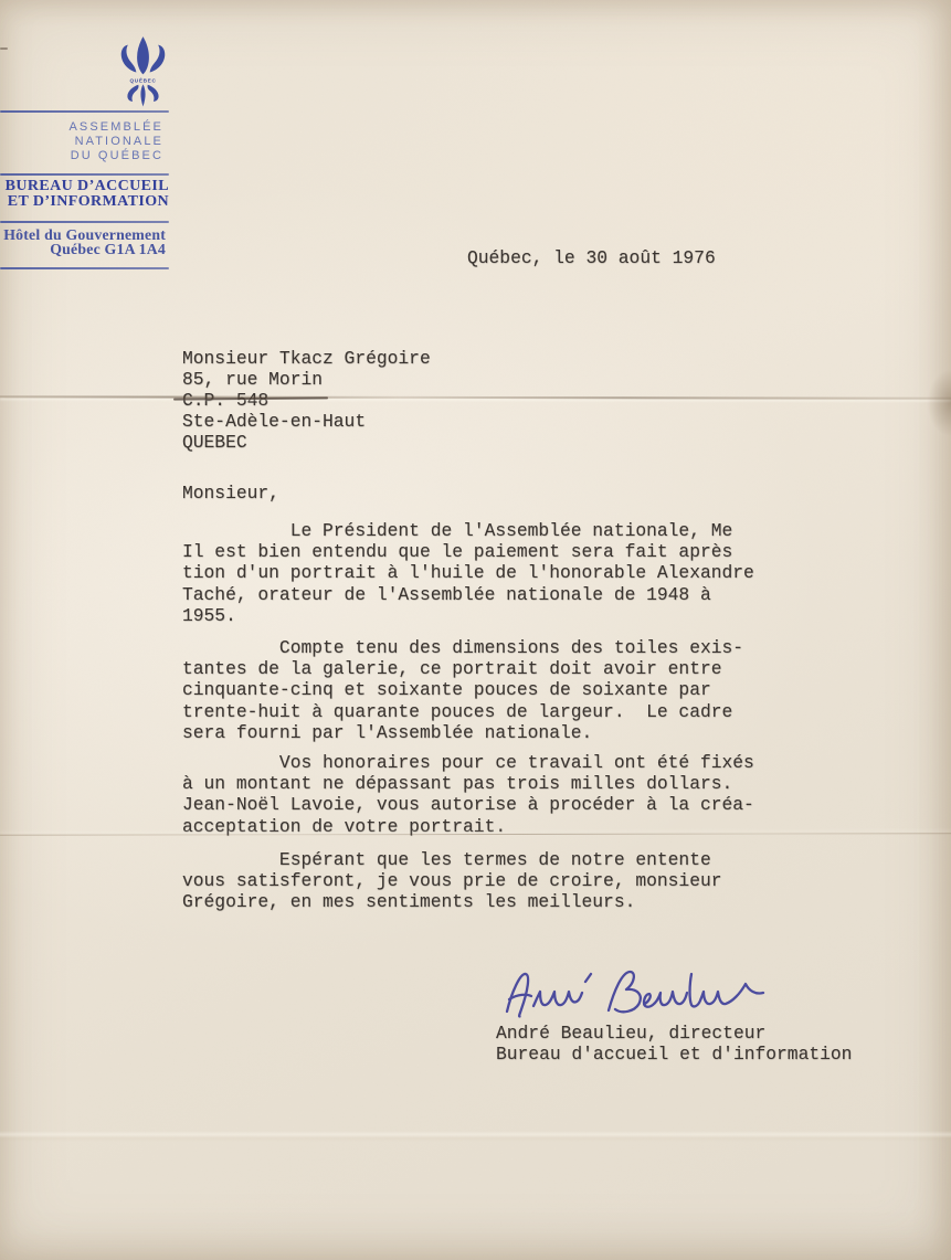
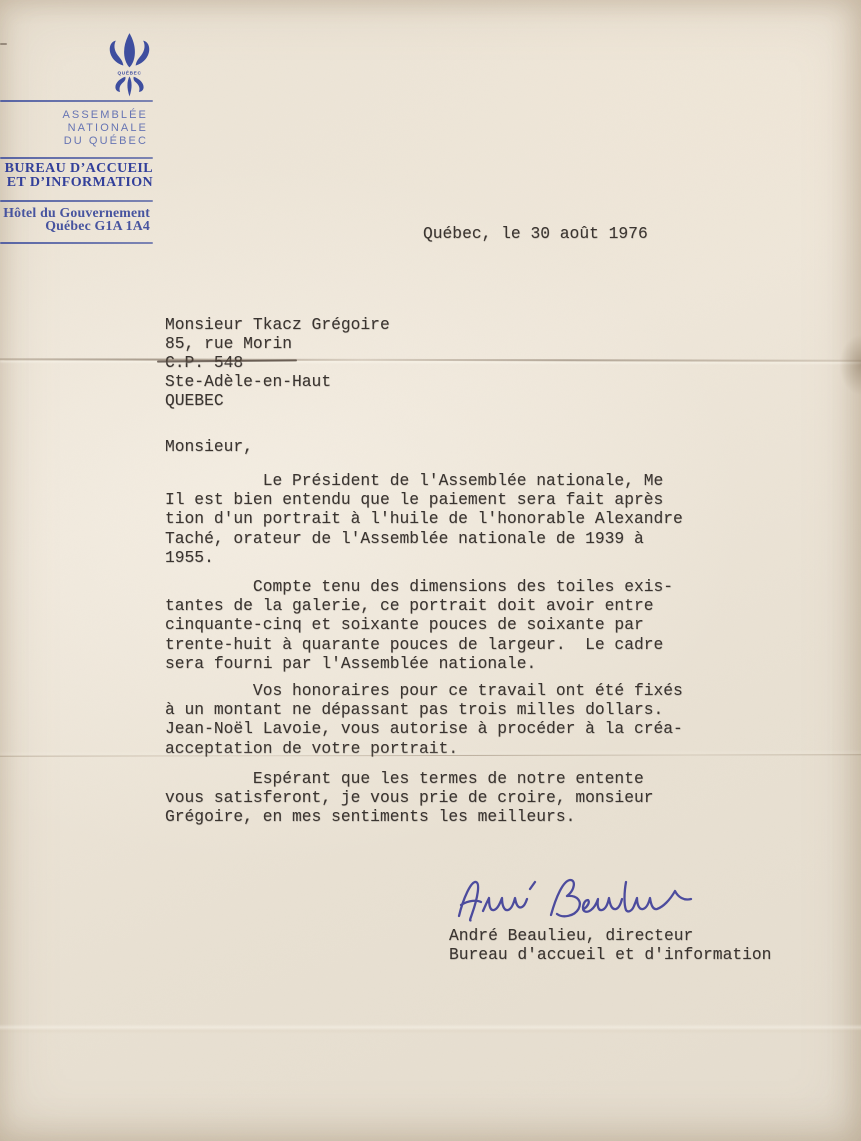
  ASSEMBLÉE
  NATIONALE
  DU QUÉBEC
  BUREAU D’ACCUEIL
  ET D’INFORMATION
  Hôtel du Gouvernement
  Québec G1A 1A4
  Québec, le 30 août 1976
  Monsieur Tkacz Grégoire
  85, rue Morin
  C.P. 548
  Ste-Adèle-en-Haut
  QUEBEC
  Monsieur,
  Le Président de l'Assemblée nationale, Me
  Il est bien entendu que le paiement sera fait après
  tion d'un portrait à l'huile de l'honorable Alexandre
- Taché, orateur de l'Assemblée nationale de 1948 à
+ Taché, orateur de l'Assemblée nationale de 1939 à
  1955.
  Compte tenu des dimensions des toiles exis-
  tantes de la galerie, ce portrait doit avoir entre
  cinquante-cinq et soixante pouces de soixante par
  trente-huit à quarante pouces de largeur. Le cadre
  sera fourni par l'Assemblée nationale.
  Vos honoraires pour ce travail ont été fixés
  à un montant ne dépassant pas trois milles dollars.
  Jean-Noël Lavoie, vous autorise à procéder à la créa-
  acceptation de votre portrait.
  Espérant que les termes de notre entente
  vous satisferont, je vous prie de croire, monsieur
  Grégoire, en mes sentiments les meilleurs.
  André Beaulieu, directeur
  Bureau d'accueil et d'information
